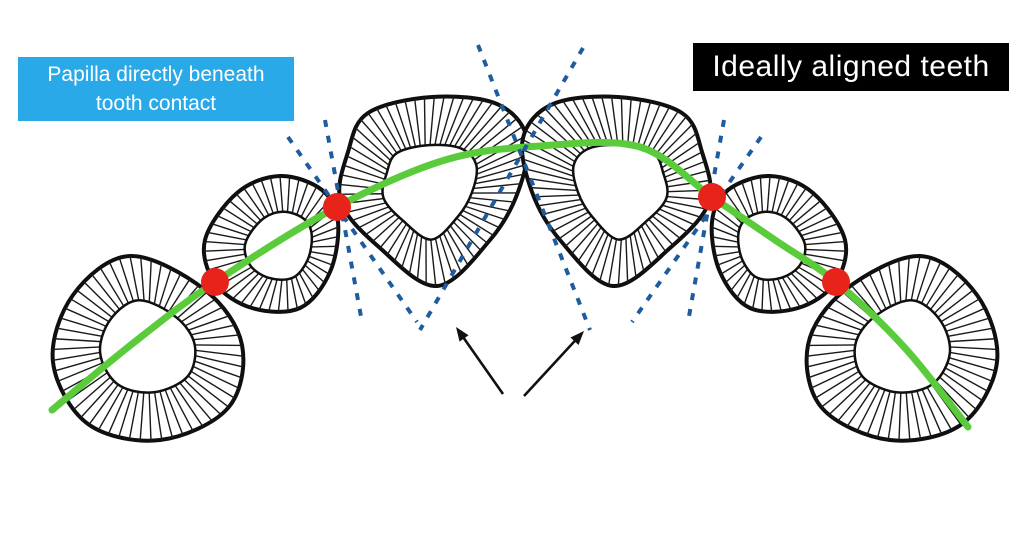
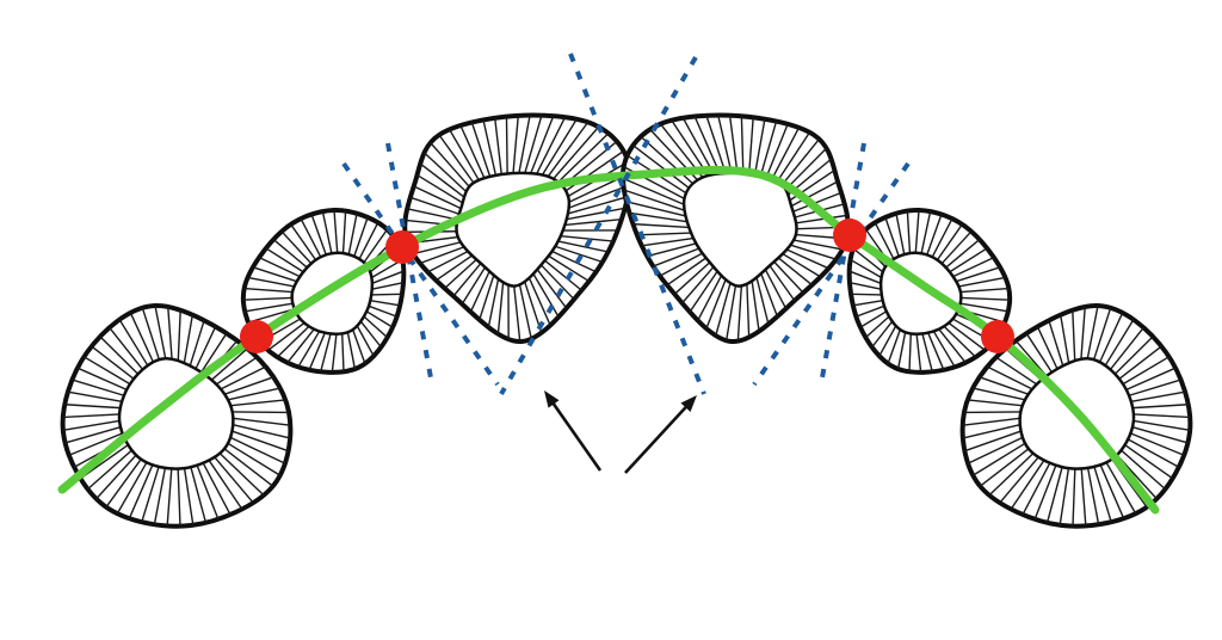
- Papilla directly beneath tooth contact
- Ideally aligned teeth
